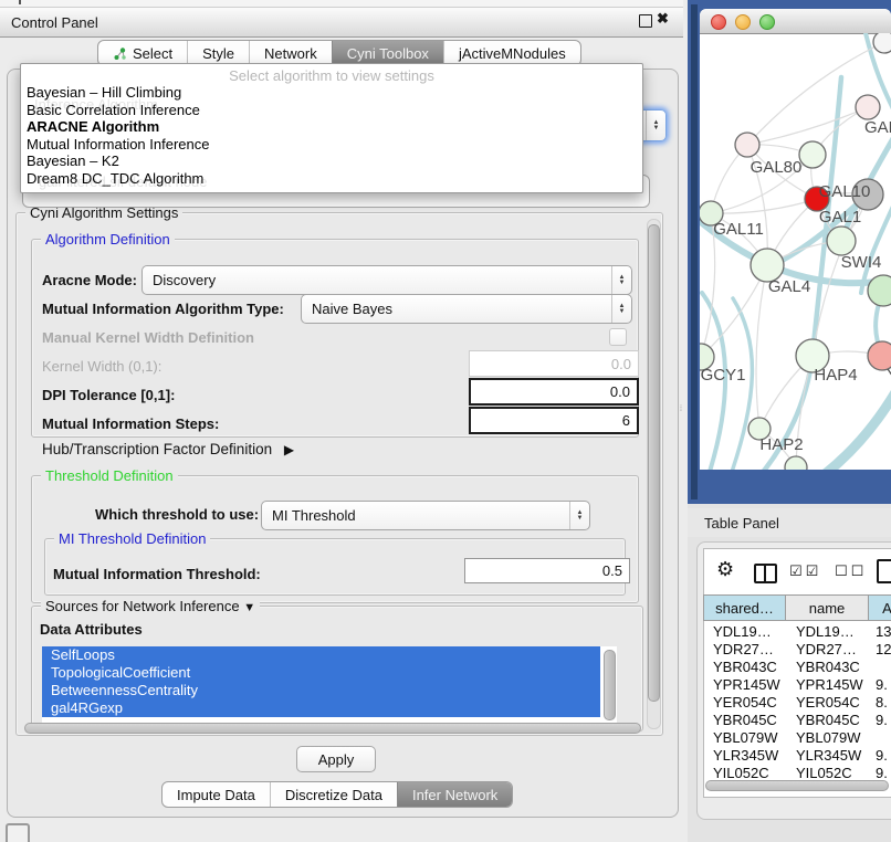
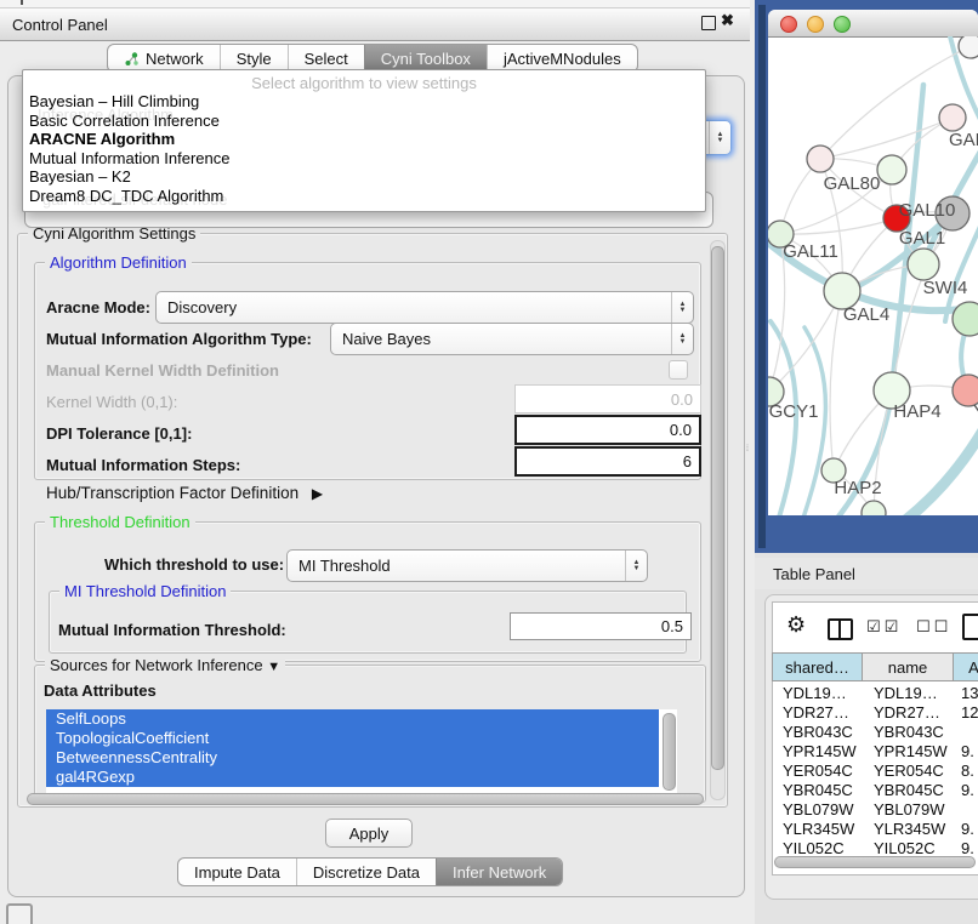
  Control Panel
  ✖
- Select
+ Network
  Style
- Network
+ Select
  Cyni Toolbox
  jActiveMNodules
  Select algorithm to view settings
  Bayesian – Hill Climbing
  Basic Correlation Inference
  ARACNE Algorithm
  Mutual Information Inference
  Bayesian – K2
  Dream8 DC_TDC Algorithm
  Inference Algorithm
  galFiltered.sif default node
  Cyni Algorithm Settings
  Algorithm Definition
  Aracne Mode:
  Discovery
  Mutual Information Algorithm Type:
  Naive Bayes
  Manual Kernel Width Definition
  Kernel Width (0,1):
  0.0
  DPI Tolerance [0,1]:
  0.0
  Mutual Information Steps:
  6
  Hub/Transcription Factor Definition ▶
  Threshold Definition
  Which threshold to use:
  MI Threshold
  MI Threshold Definition
  Mutual Information Threshold:
  0.5
  Sources for Network Inference ▼
  Data Attributes
  SelfLoops
  TopologicalCoefficient
  BetweennessCentrality
  gal4RGexp
  Apply
  Impute Data
  Discretize Data
  Infer Network
  GAL80
  GAL10
  GAL1
  GAL11
  GAL4
  SWI4
  GCY1
  HAP4
  HAP2
  Table Panel
  ⚙
  ☑☑
  ☐☐
  shared…
  name
  A
  YDL19…
  YDL19…
  13
  YDR27…
  YDR27…
  12
  YBR043C
  YBR043C
  YPR145W
  YPR145W
  9.
  YER054C
  YER054C
  8.
  YBR045C
  YBR045C
  9.
  YBL079W
  YBL079W
  YLR345W
  YLR345W
  9.
  YIL052C
  YIL052C
  9.
